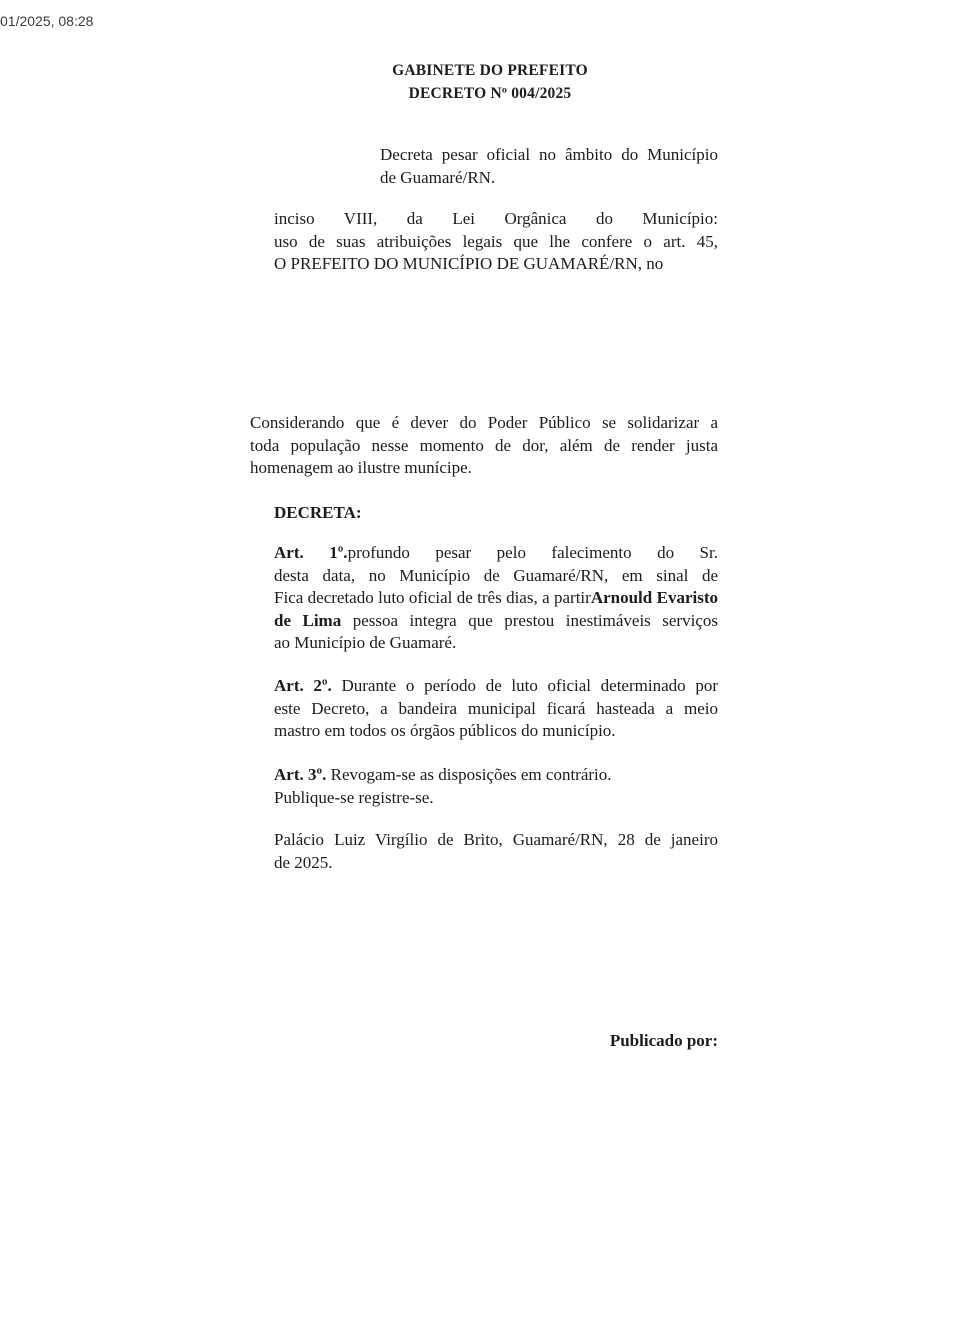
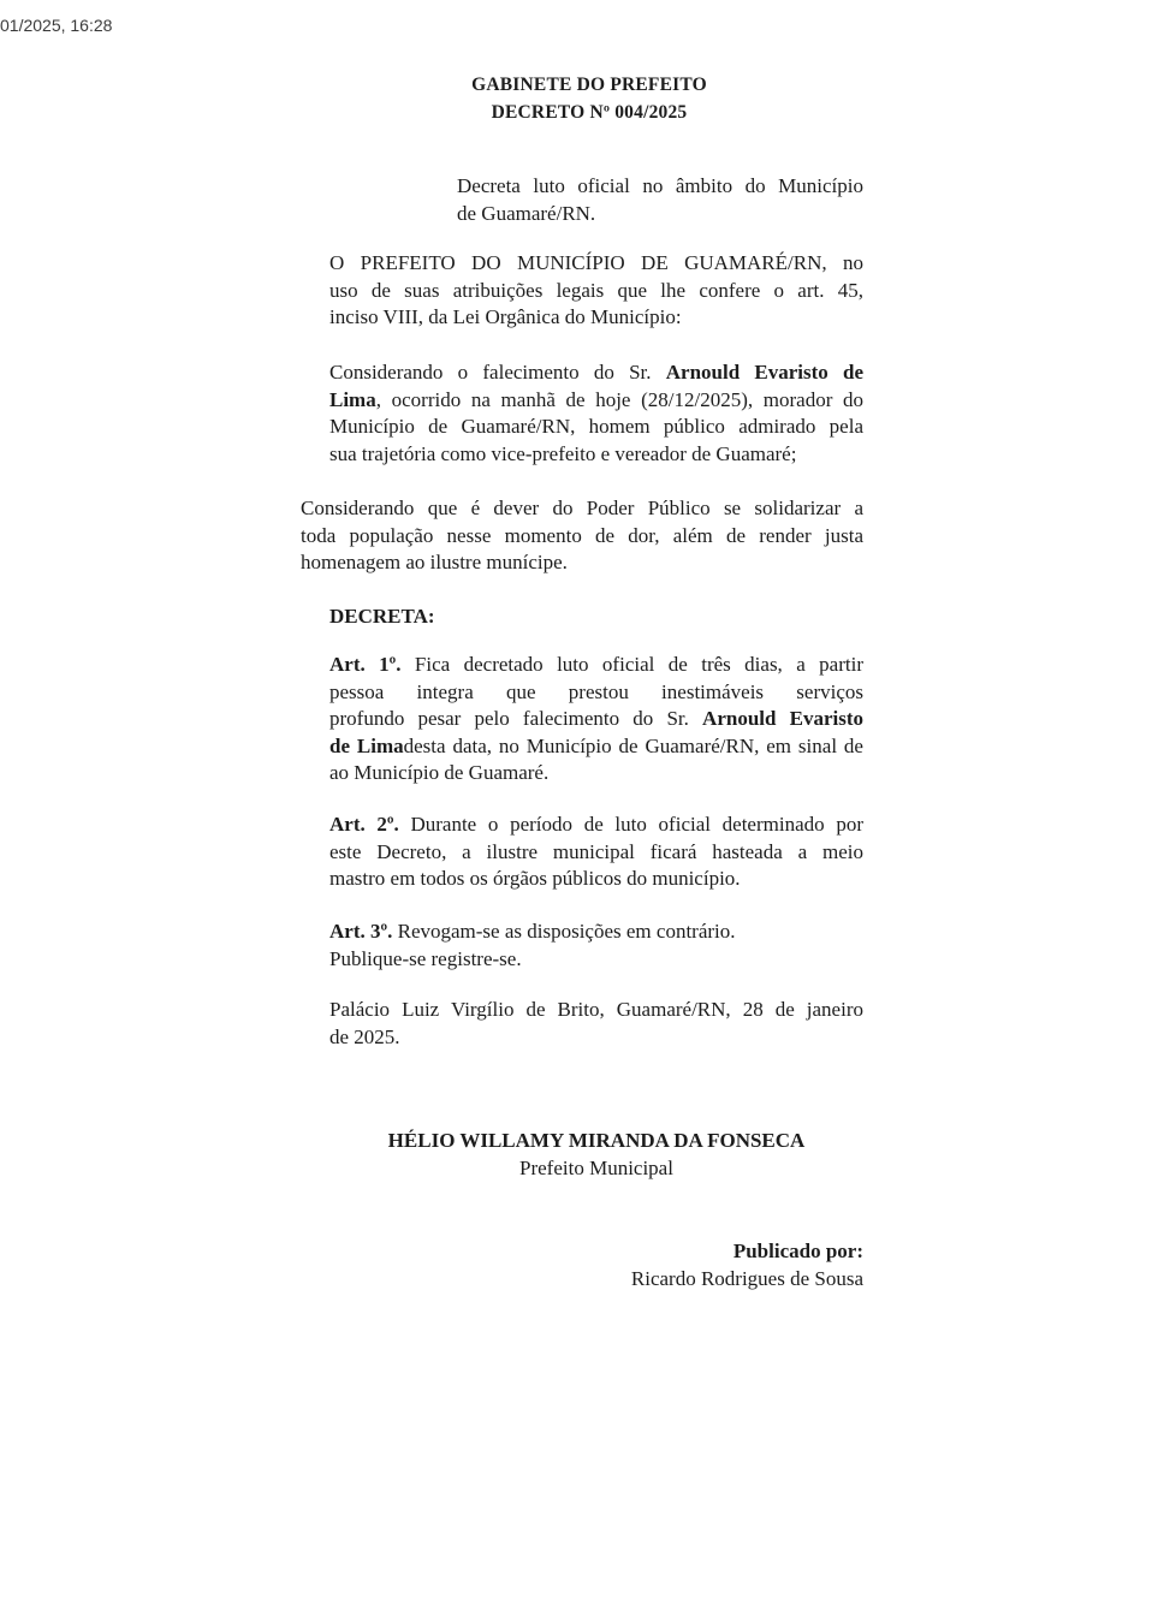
- 01/2025, 08:28
+ 01/2025, 16:28
  GABINETE DO PREFEITO
  DECRETO Nº 004/2025
- Decreta pesar oficial no âmbito do Município
+ Decreta luto oficial no âmbito do Município
  de Guamaré/RN.
- inciso VIII, da Lei Orgânica do Município:
+ O PREFEITO DO MUNICÍPIO DE GUAMARÉ/RN, no
  uso de suas atribuições legais que lhe confere o art. 45,
- O PREFEITO DO MUNICÍPIO DE GUAMARÉ/RN, no
+ inciso VIII, da Lei Orgânica do Município:
+ Considerando o falecimento do Sr. Arnould Evaristo de
+ Lima, ocorrido na manhã de hoje (28/12/2025), morador do
+ Município de Guamaré/RN, homem público admirado pela
+ sua trajetória como vice-prefeito e vereador de Guamaré;
  Considerando que é dever do Poder Público se solidarizar a
  toda população nesse momento de dor, além de render justa
  homenagem ao ilustre munícipe.
  DECRETA:
- Art. 1º.profundo pesar pelo falecimento do Sr.
+ Art. 1º. Fica decretado luto oficial de três dias, a partir
- desta data, no Município de Guamaré/RN, em sinal de
+ pessoa integra que prestou inestimáveis serviços
- Fica decretado luto oficial de três dias, a partirArnould Evaristo
+ profundo pesar pelo falecimento do Sr. Arnould Evaristo
- de Lima pessoa integra que prestou inestimáveis serviços
+ de Limadesta data, no Município de Guamaré/RN, em sinal de
  ao Município de Guamaré.
  Art. 2º. Durante o período de luto oficial determinado por
- este Decreto, a bandeira municipal ficará hasteada a meio
+ este Decreto, a ilustre municipal ficará hasteada a meio
  mastro em todos os órgãos públicos do município.
  Art. 3º. Revogam-se as disposições em contrário.
  Publique-se registre-se.
  Palácio Luiz Virgílio de Brito, Guamaré/RN, 28 de janeiro
  de 2025.
+ HÉLIO WILLAMY MIRANDA DA FONSECA
+ Prefeito Municipal
  Publicado por:
+ Ricardo Rodrigues de Sousa
